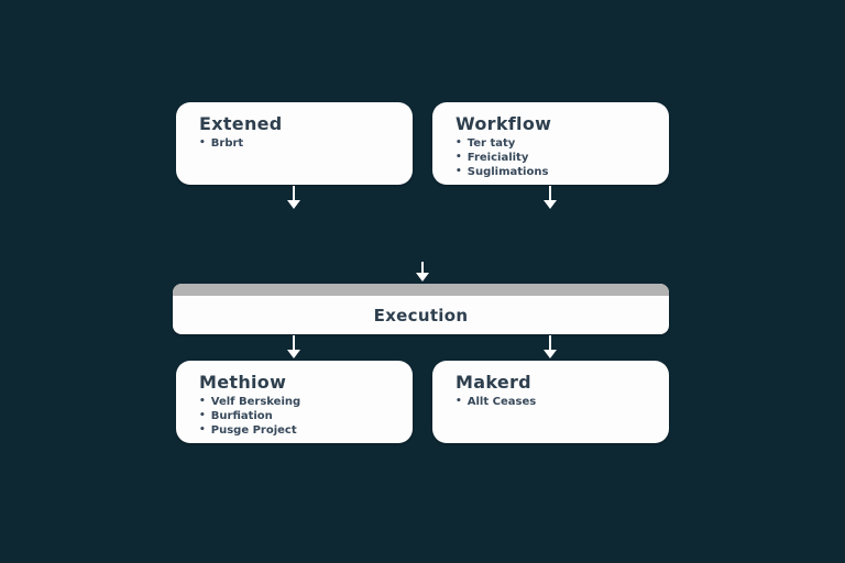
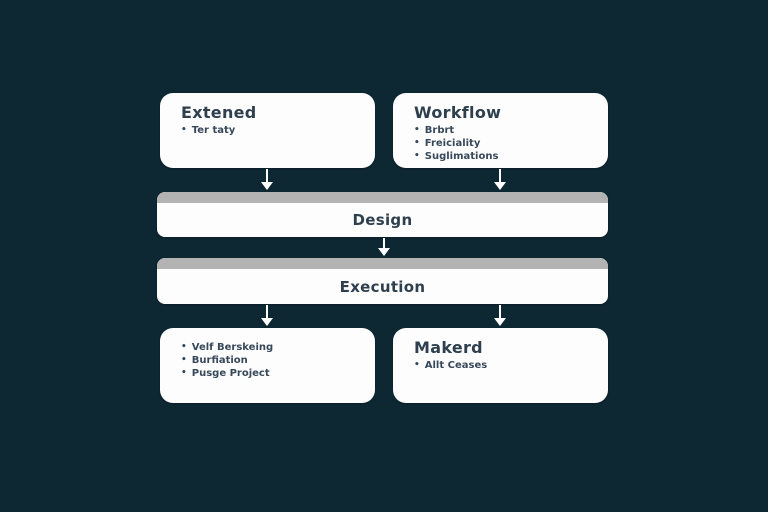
  Extened
- Brbrt
+ Ter taty
  Workflow
- Ter taty
+ Brbrt
  Freiciality
  Suglimations
+ Design
  Execution
- Methiow
  Velf Berskeing
  Burfiation
  Pusge Project
  Makerd
  Allt Ceases
